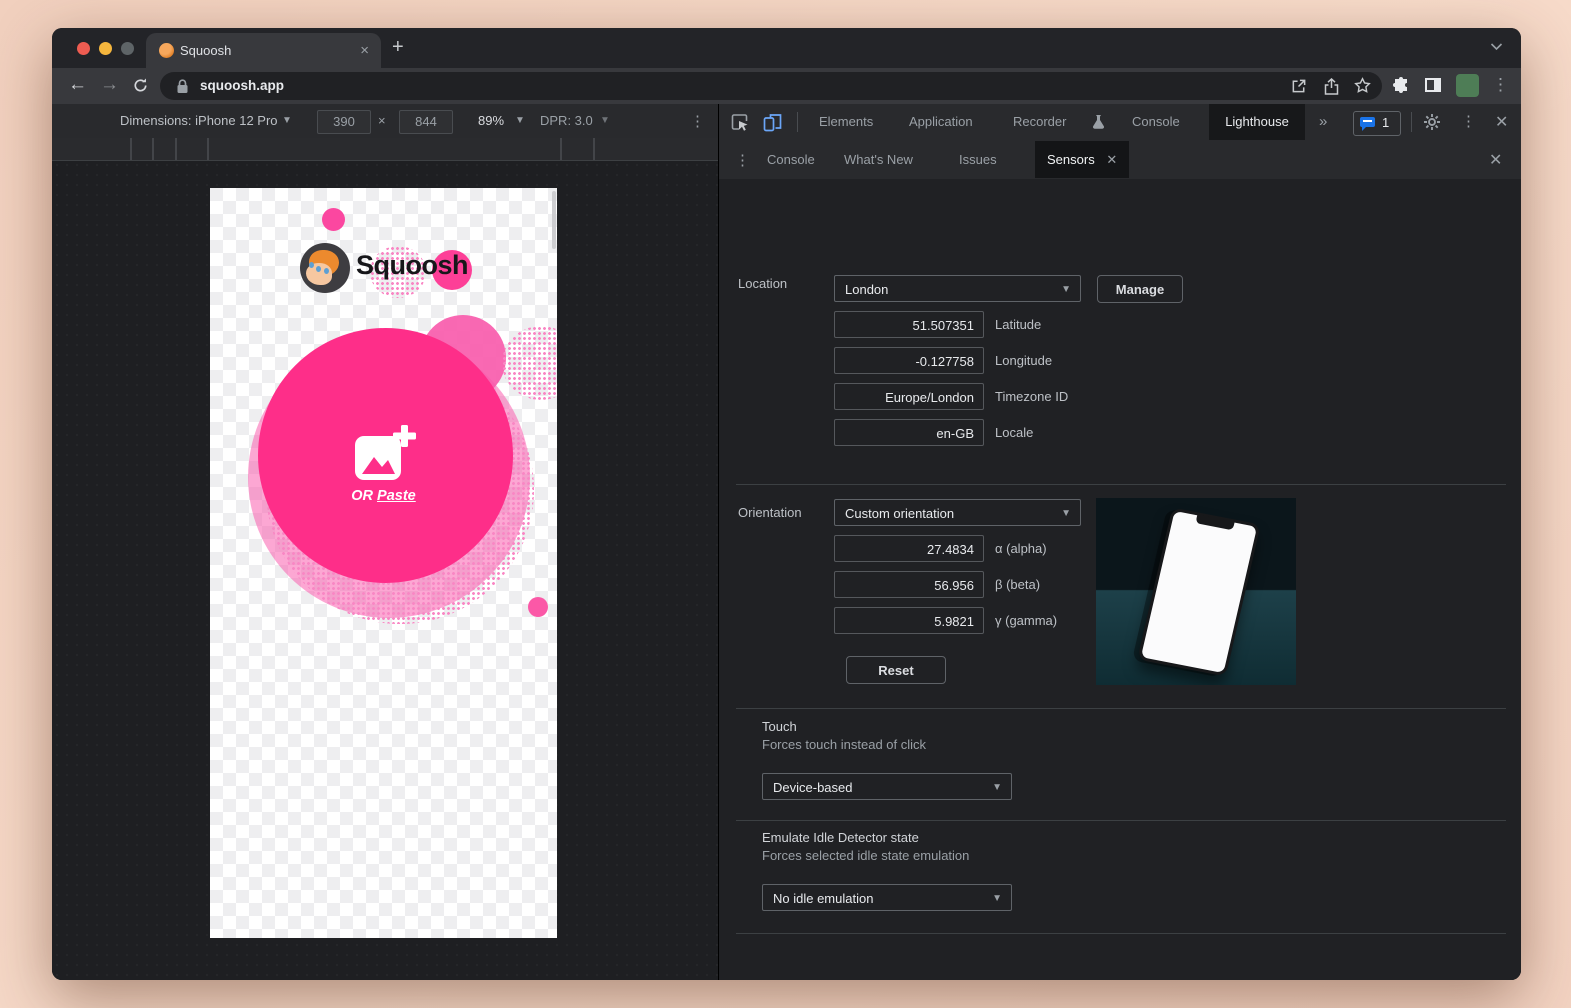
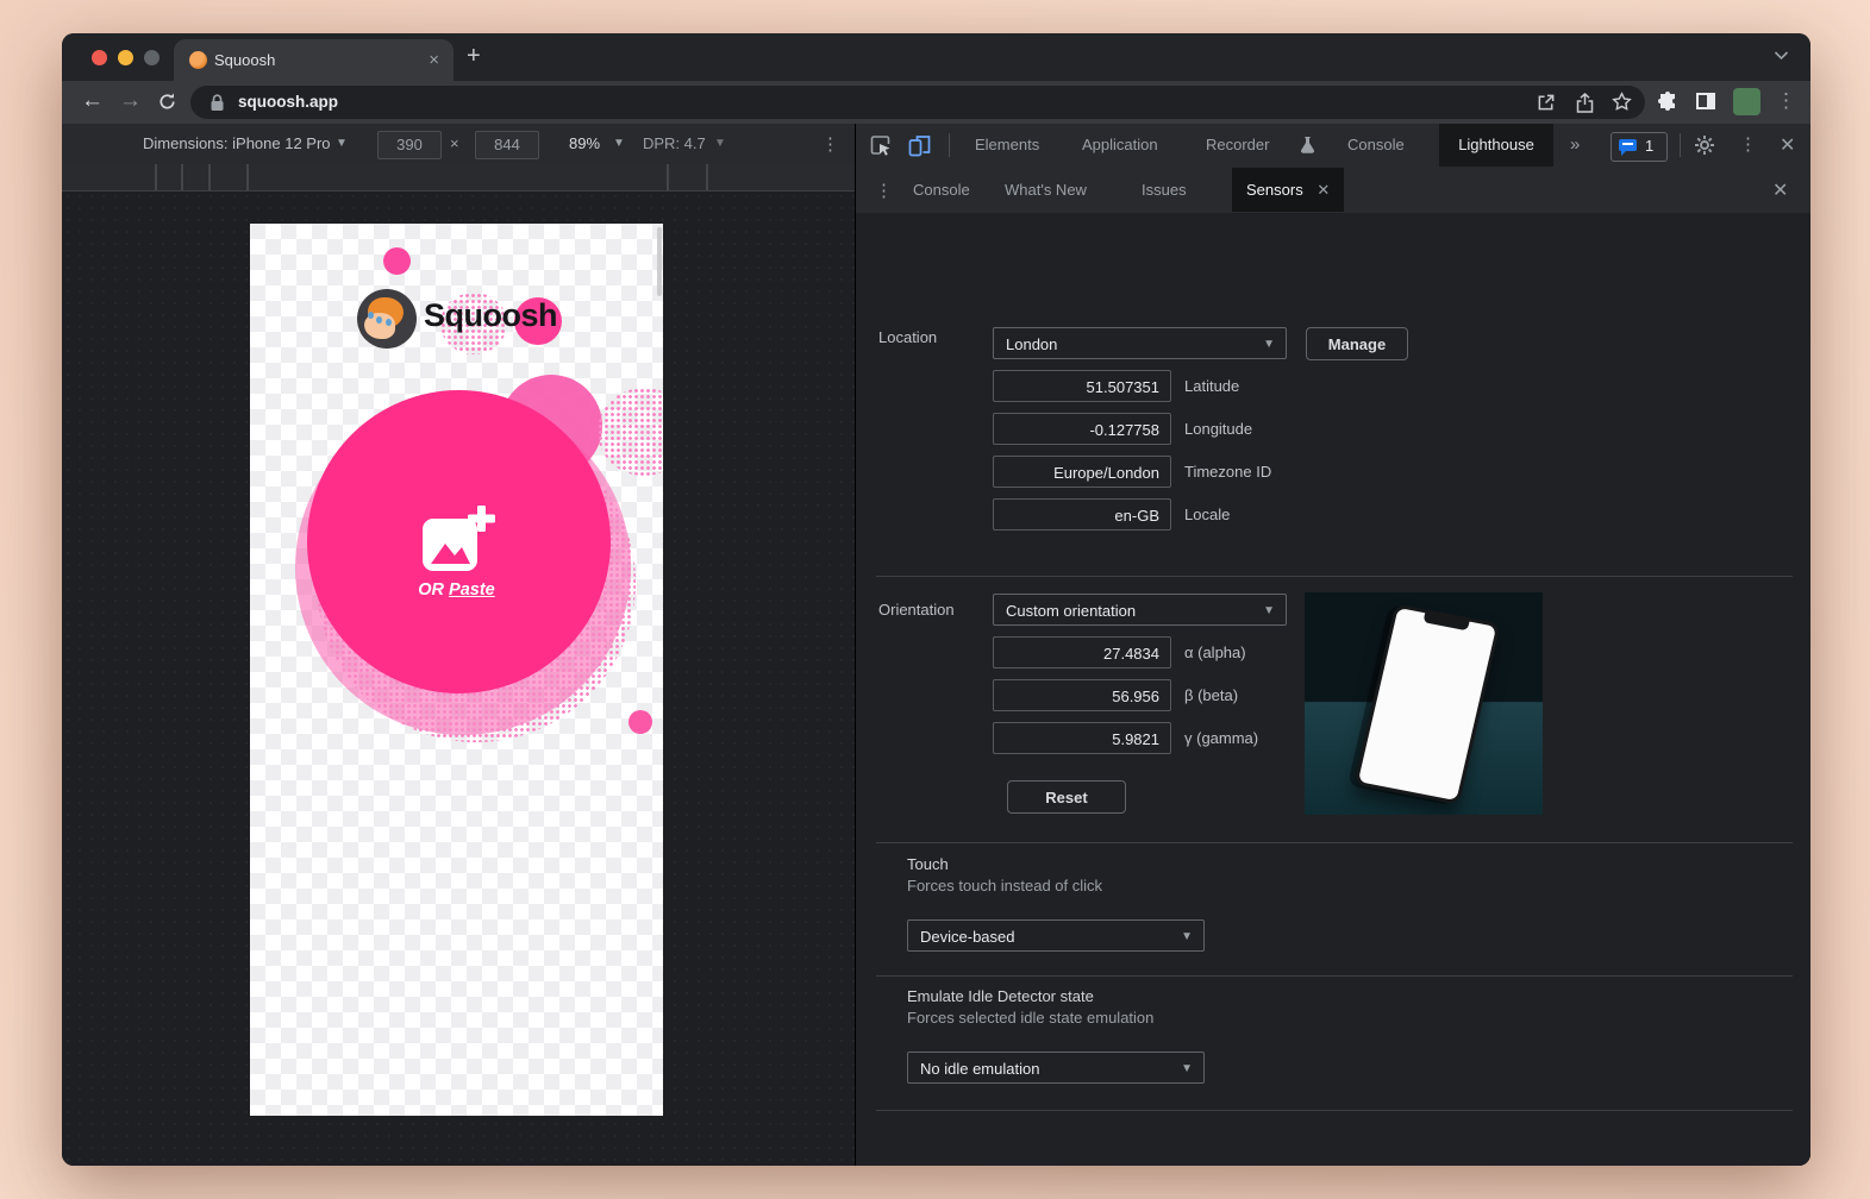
  Squoosh
  ×
  +
  ←
  →
  squoosh.app
  ⋮
  Dimensions: iPhone 12 Pro
  ▼
  390
  ×
  844
  89%
  ▼
- DPR: 3.0
+ DPR: 4.7
  ▼
  ⋮
  Squoosh
  OR Paste
  Elements
  Application
  Recorder
  Console
  Lighthouse
  »
  1
  ⋮
  ✕
  ⋮
  Console
  What's New
  Issues
  Sensors ✕
  ✕
  Location
  London
  ▼
  Manage
  51.507351
  Latitude
  -0.127758
  Longitude
  Europe/London
  Timezone ID
  en-GB
  Locale
  Orientation
  Custom orientation
  ▼
  27.4834
  α (alpha)
  56.956
  β (beta)
  5.9821
  γ (gamma)
  Reset
  Touch
  Forces touch instead of click
  Device-based
  ▼
  Emulate Idle Detector state
  Forces selected idle state emulation
  No idle emulation
  ▼
